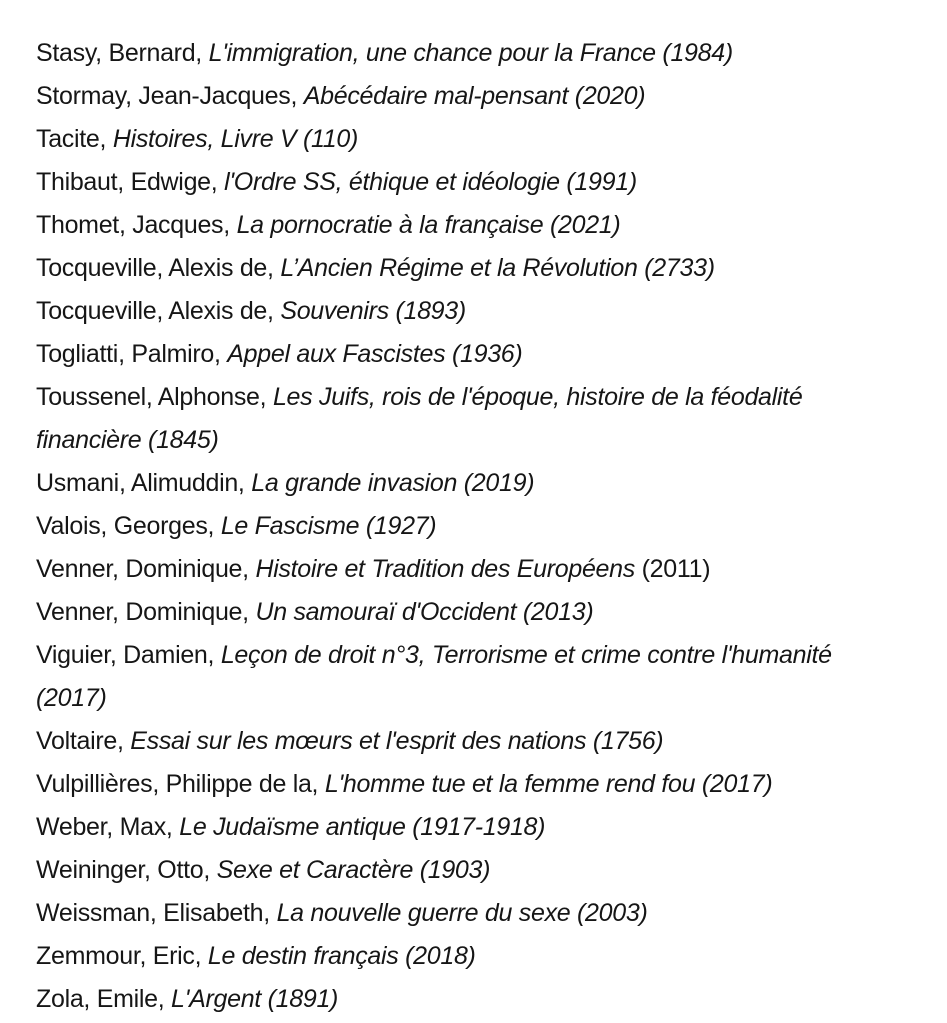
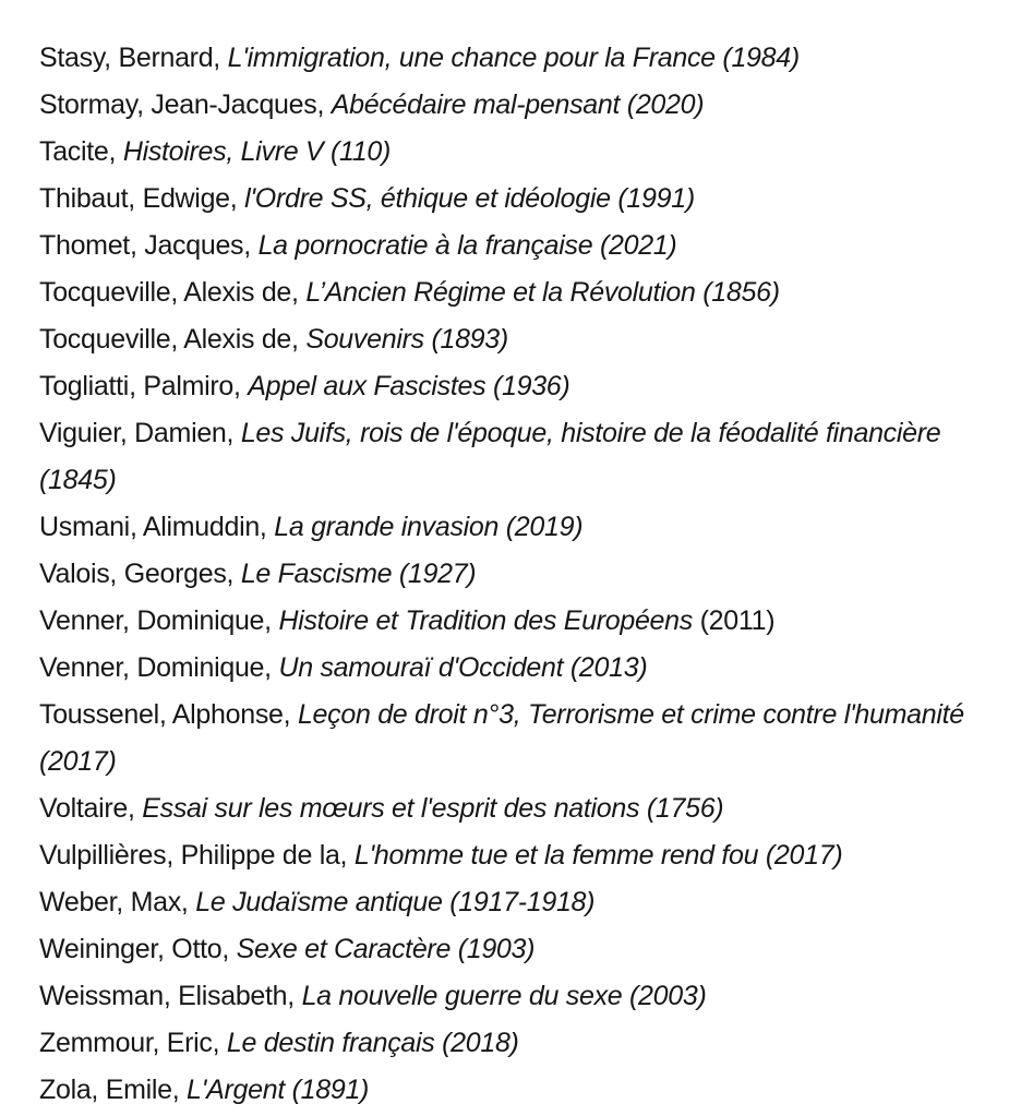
  Stasy, Bernard, L'immigration, une chance pour la France (1984)
  Stormay, Jean-Jacques, Abécédaire mal-pensant (2020)
  Tacite, Histoires, Livre V (110)
  Thibaut, Edwige, l'Ordre SS, éthique et idéologie (1991)
  Thomet, Jacques, La pornocratie à la française (2021)
- Tocqueville, Alexis de, L’Ancien Régime et la Révolution (2733)
+ Tocqueville, Alexis de, L’Ancien Régime et la Révolution (1856)
  Tocqueville, Alexis de, Souvenirs (1893)
  Togliatti, Palmiro, Appel aux Fascistes (1936)
- Toussenel, Alphonse, Les Juifs, rois de l'époque, histoire de la féodalité financière (1845)
+ Viguier, Damien, Les Juifs, rois de l'époque, histoire de la féodalité financière (1845)
  Usmani, Alimuddin, La grande invasion (2019)
  Valois, Georges, Le Fascisme (1927)
  Venner, Dominique, Histoire et Tradition des Européens (2011)
  Venner, Dominique, Un samouraï d'Occident (2013)
- Viguier, Damien, Leçon de droit n°3, Terrorisme et crime contre l'humanité (2017)
+ Toussenel, Alphonse, Leçon de droit n°3, Terrorisme et crime contre l'humanité (2017)
  Voltaire, Essai sur les mœurs et l'esprit des nations (1756)
  Vulpillières, Philippe de la, L'homme tue et la femme rend fou (2017)
  Weber, Max, Le Judaïsme antique (1917-1918)
  Weininger, Otto, Sexe et Caractère (1903)
  Weissman, Elisabeth, La nouvelle guerre du sexe (2003)
  Zemmour, Eric, Le destin français (2018)
  Zola, Emile, L'Argent (1891)
